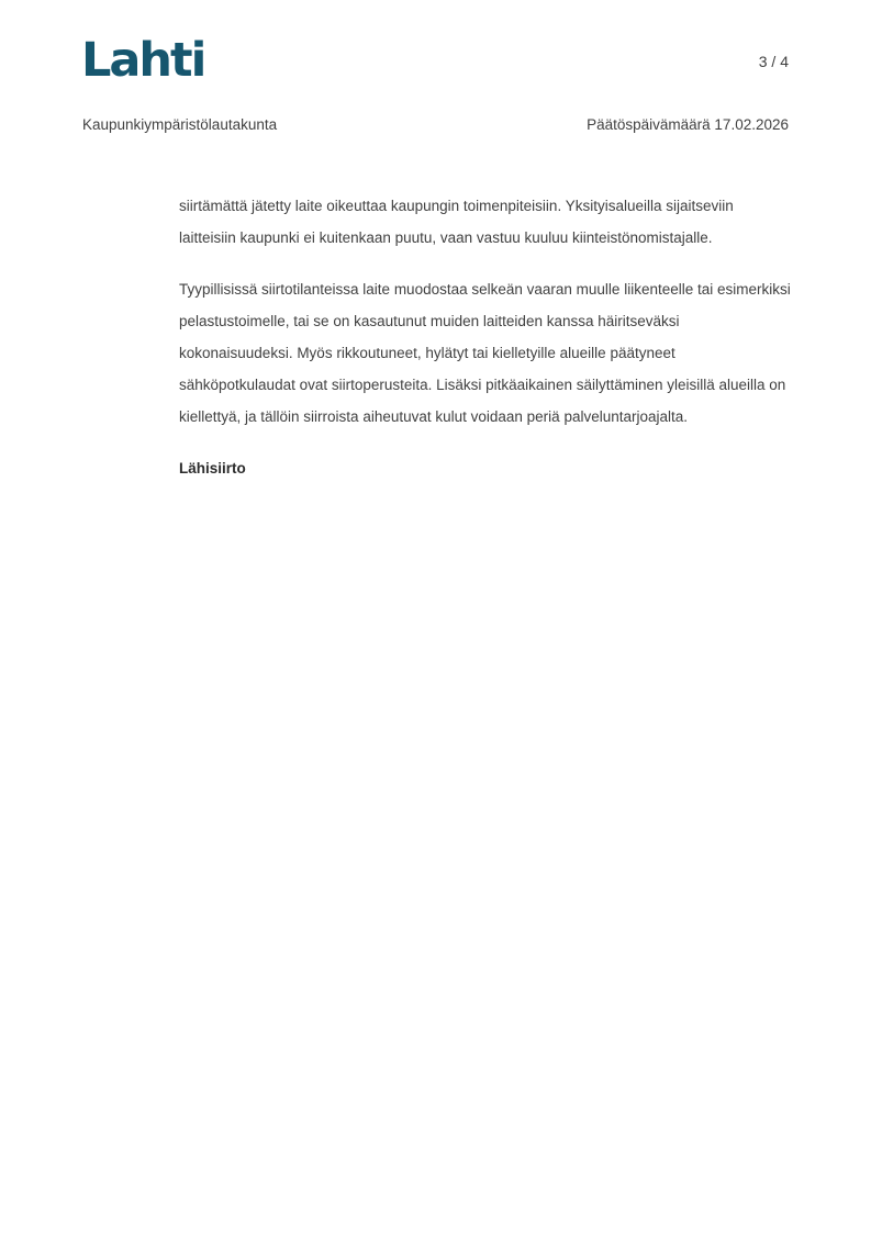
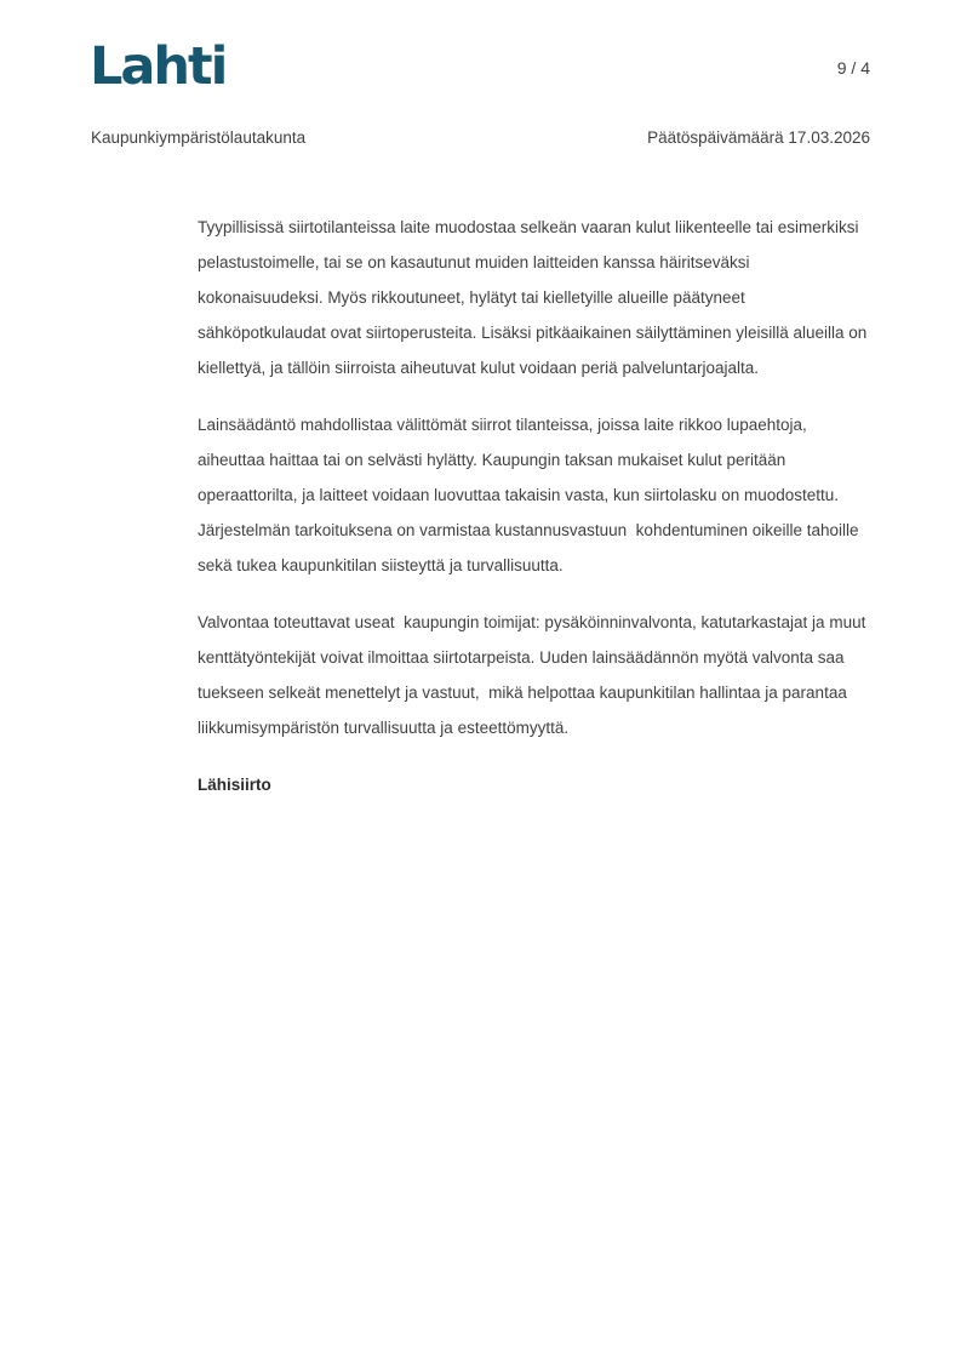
  Lahti
- 3 / 4
+ 9 / 4
  Kaupunkiympäristölautakunta
- Päätöspäivämäärä 17.02.2026
+ Päätöspäivämäärä 17.03.2026
- siirtämättä jätetty laite oikeuttaa kaupungin toimenpiteisiin. Yksityisalueilla sijaitseviin laitteisiin kaupunki ei kuitenkaan puutu, vaan vastuu kuuluu kiinteistönomistajalle.
- Tyypillisissä siirtotilanteissa laite muodostaa selkeän vaaran muulle liikenteelle tai esimerkiksi pelastustoimelle, tai se on kasautunut muiden laitteiden kanssa häiritseväksi kokonaisuudeksi. Myös rikkoutuneet, hylätyt tai kielletyille alueille päätyneet sähköpotkulaudat ovat siirtoperusteita. Lisäksi pitkäaikainen säilyttäminen yleisillä alueilla on kiellettyä, ja tällöin siirroista aiheutuvat kulut voidaan periä palveluntarjoajalta.
+ Tyypillisissä siirtotilanteissa laite muodostaa selkeän vaaran kulut liikenteelle tai esimerkiksi pelastustoimelle, tai se on kasautunut muiden laitteiden kanssa häiritseväksi kokonaisuudeksi. Myös rikkoutuneet, hylätyt tai kielletyille alueille päätyneet sähköpotkulaudat ovat siirtoperusteita. Lisäksi pitkäaikainen säilyttäminen yleisillä alueilla on kiellettyä, ja tällöin siirroista aiheutuvat kulut voidaan periä palveluntarjoajalta.
+ Lainsäädäntö mahdollistaa välittömät siirrot tilanteissa, joissa laite rikkoo lupaehtoja, aiheuttaa haittaa tai on selvästi hylätty. Kaupungin taksan mukaiset kulut peritään operaattorilta, ja laitteet voidaan luovuttaa takaisin vasta, kun siirtolasku on muodostettu. Järjestelmän tarkoituksena on varmistaa kustannusvastuun kohdentuminen oikeille tahoille sekä tukea kaupunkitilan siisteyttä ja turvallisuutta.
+ Valvontaa toteuttavat useat kaupungin toimijat: pysäköinninvalvonta, katutarkastajat ja muut kenttätyöntekijät voivat ilmoittaa siirtotarpeista. Uuden lainsäädännön myötä valvonta saa tuekseen selkeät menettelyt ja vastuut, mikä helpottaa kaupunkitilan hallintaa ja parantaa liikkumisympäristön turvallisuutta ja esteettömyyttä.
  Lähisiirto
